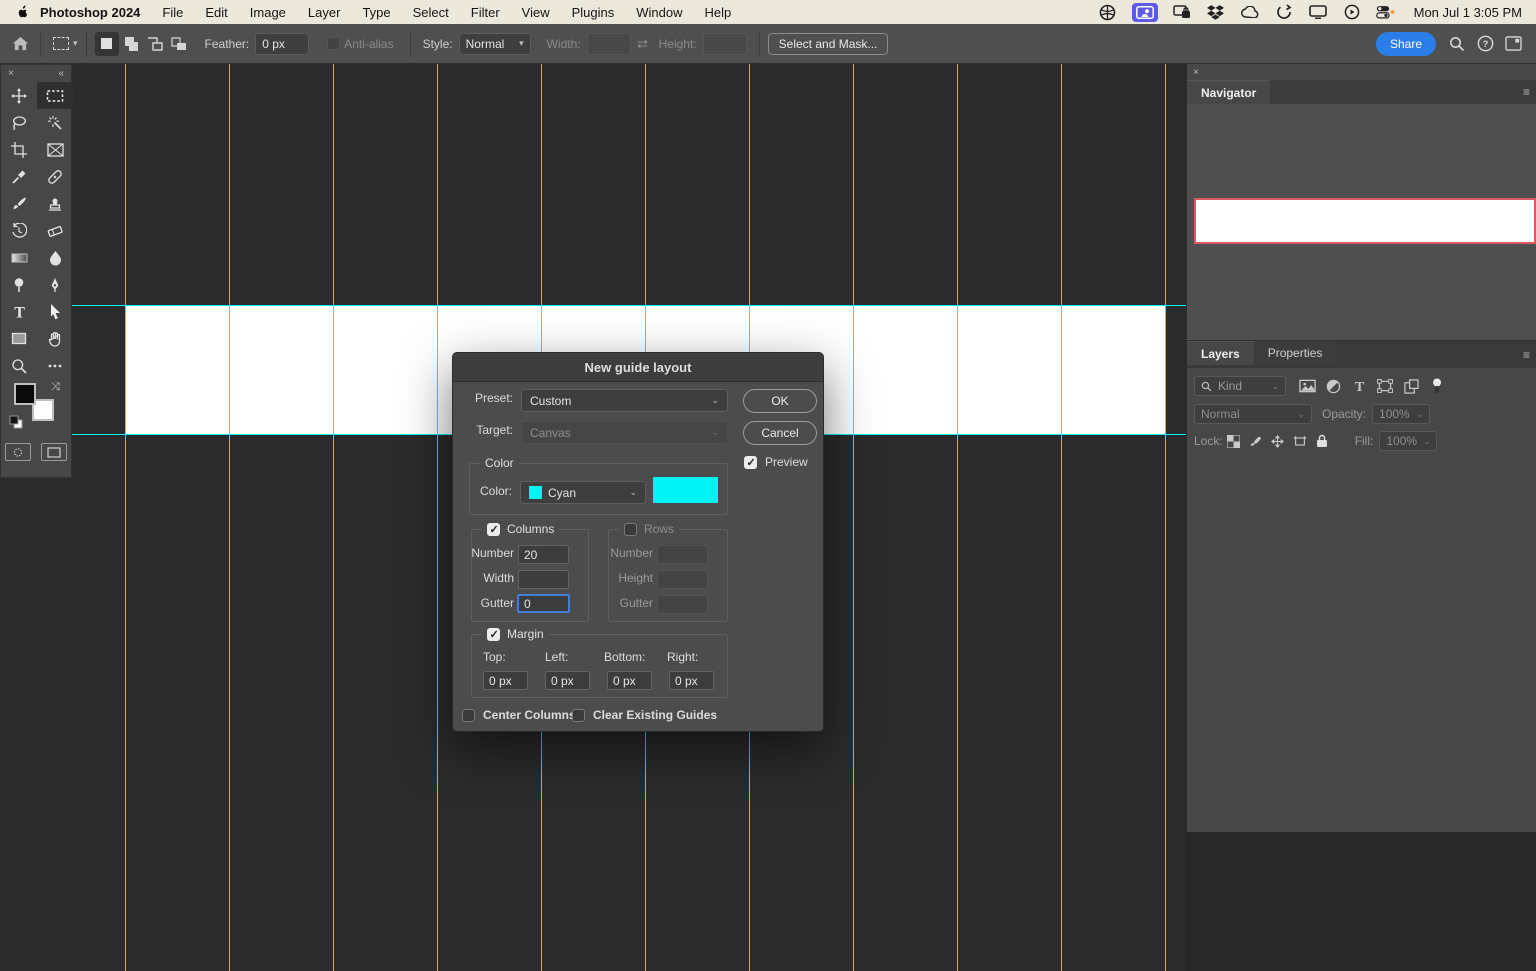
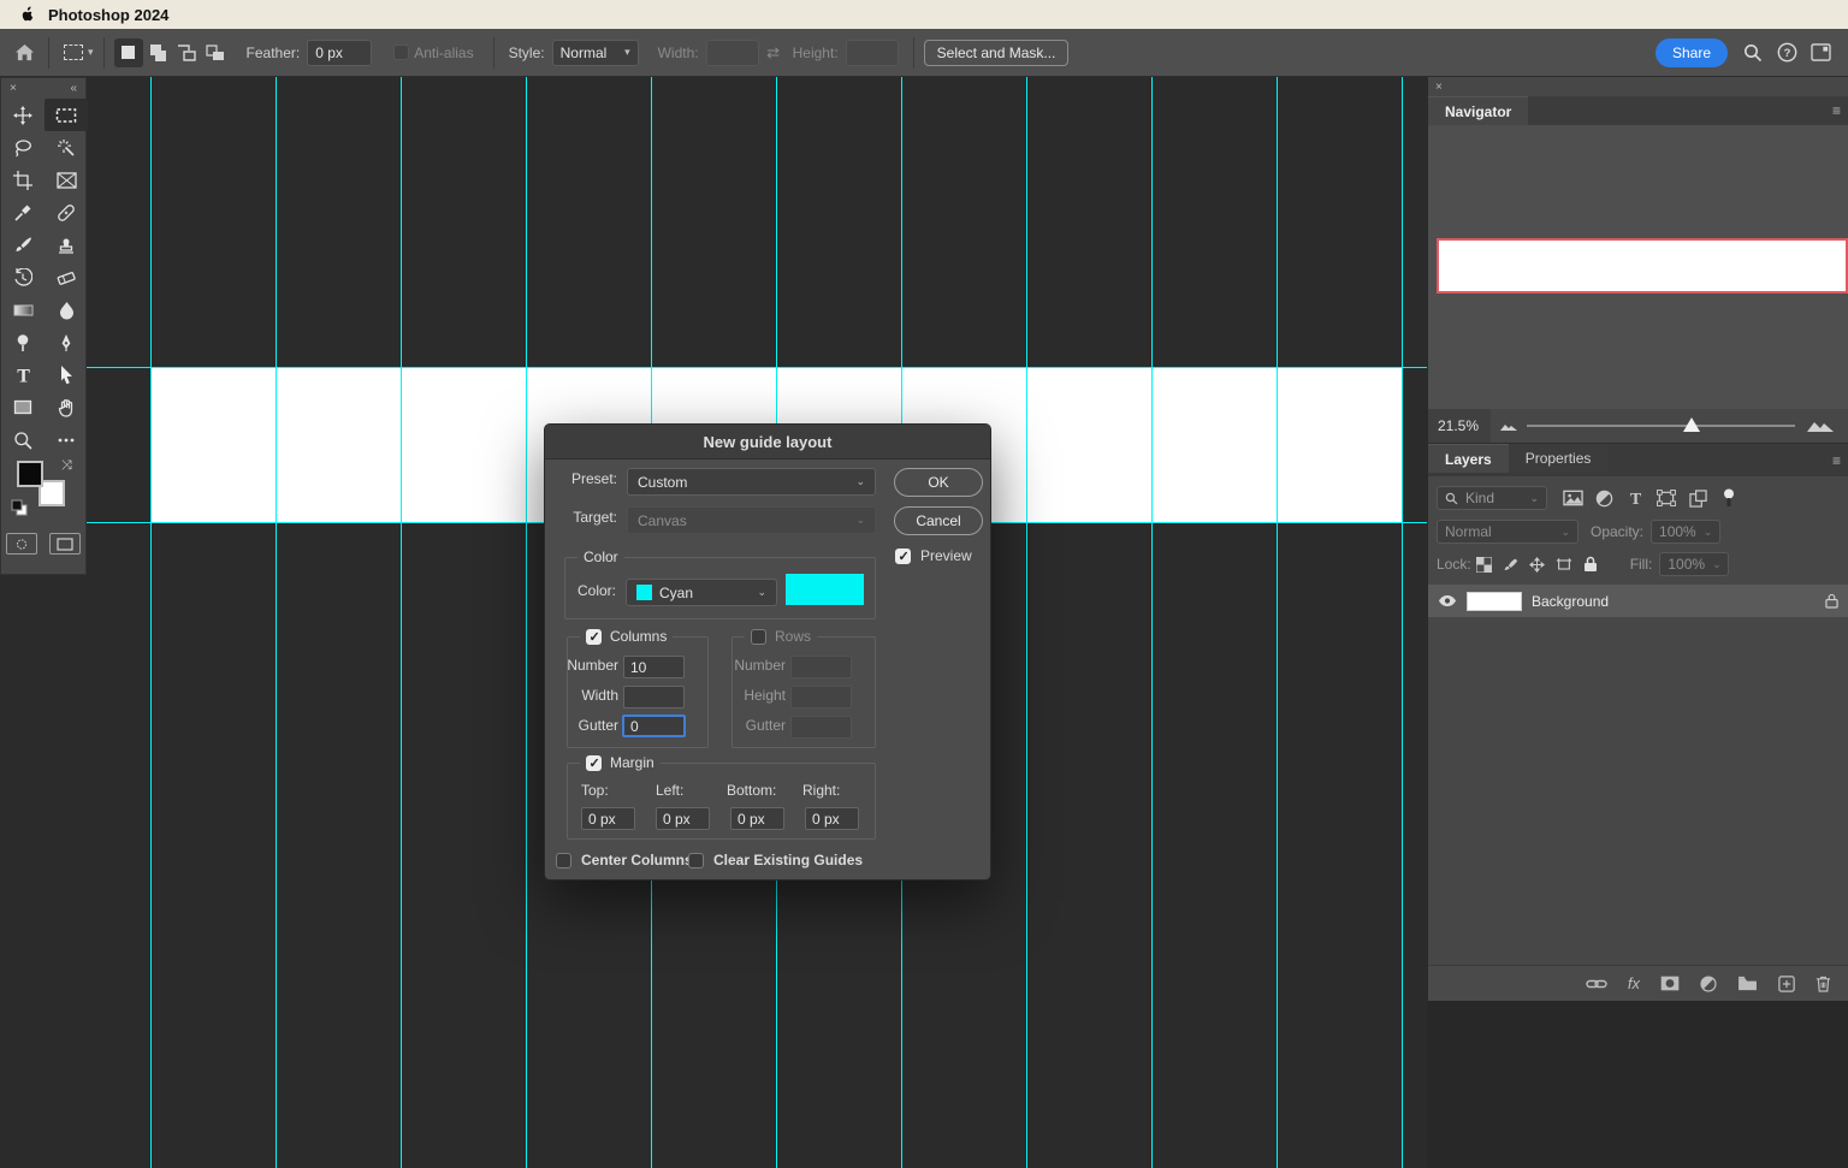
  Photoshop 2024
- File Edit Image Layer Type Select Filter View Plugins Window Help
- Mon Jul 1 3:05 PM
  ▾
  Feather:
  0 px
  Anti-alias
  Style:
  Normal
  ▾
  Width:
  ⇄
  Height:
  Select and Mask...
  Share
  ?
  ×
  «
  T
  ⤨
  New guide layout
  Preset:
  Custom
  ⌄
  OK
  Target:
  Canvas
  ⌄
  Cancel
  Preview
  Color
  Color:
  Cyan
  ⌄
  Columns
  Number
- 20
+ 10
  Width
  Gutter
  0
  Rows
  Number
  Height
  Gutter
  Margin
  Top:
  Left:
  Bottom:
  Right:
  0 px
  0 px
  0 px
  0 px
  Center Column
  Clear Existing Guides
  ×
  Navigator
  ≡
+ 21.5%
  Layers
  Properties
  ≡
  Kind
  ⌄
  T
  Normal
  ⌄
  Opacity:
  100%
  ⌄
  Lock:
  Fill:
  100%
  ⌄
+ Background
+ fx
